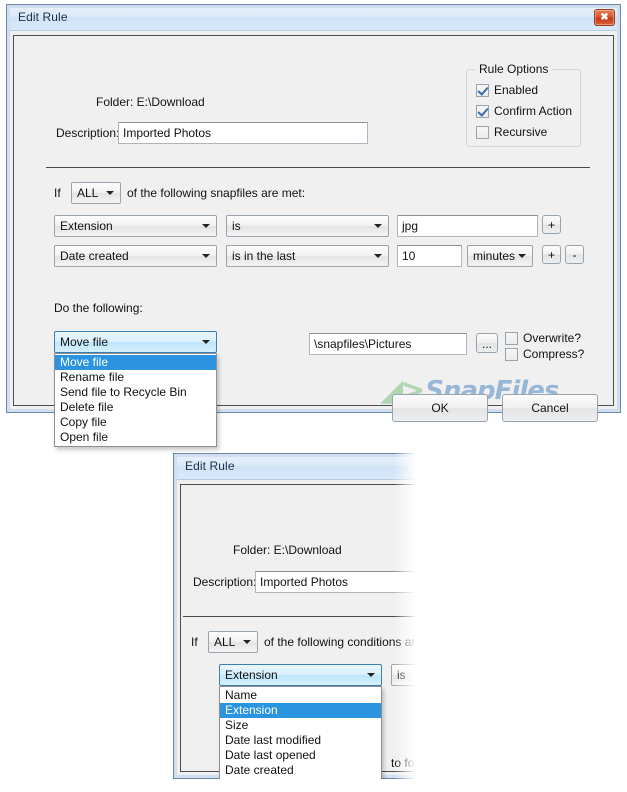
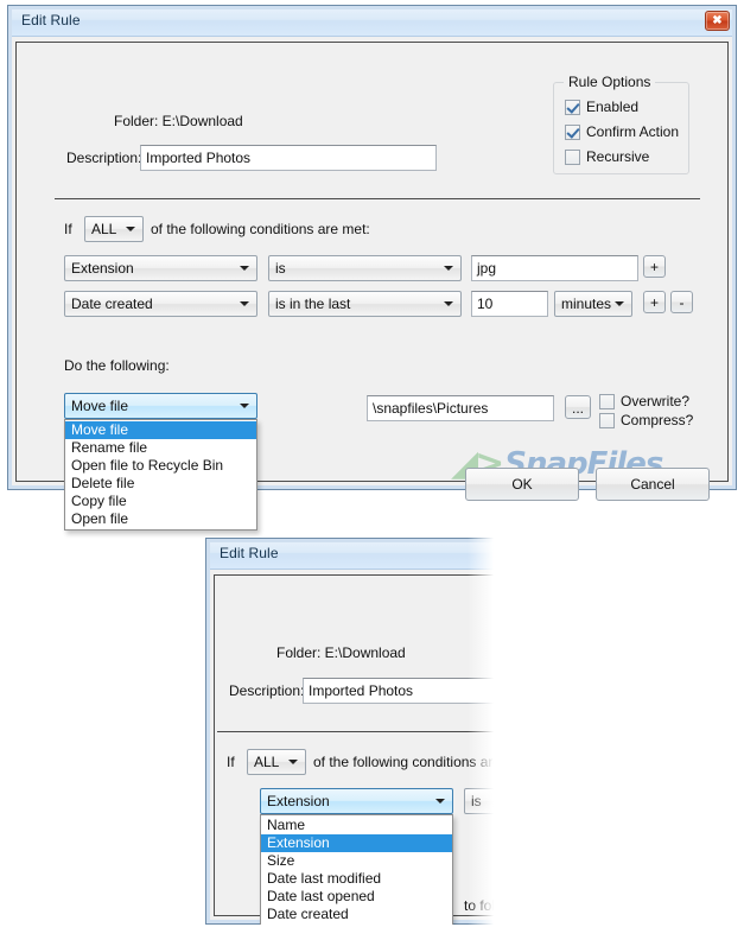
  Edit Rule
  ✖
  Folder: E:\Download
  Description
  Imported Photos
  Rule Options
  Enabled
  Confirm Action
  Recursive
  If
  ALL
- of the following snapfiles are met:
+ of the following conditions are met:
  Extension
  is
  jpg
  +
  Date created
  is in the last
  10
  minutes
  +
  -
  Do the following:
  Move file
  Move file
  Rename file
- Send file to Recycle Bin
+ Open file to Recycle Bin
  Delete file
  Copy file
  Open file
  \snapfiles\Pictures
  ...
  Overwrite?
  Compress?
  ◢>
  SnapFiles
  OK
  Cancel
  Edit Rule
  Folder: E:\Download
  Description
  Imported Photos
  If
  ALL
  of the following condition
  Extension
  Name
  Extension
  Size
  Date last modified
  Date last opened
  Date created
